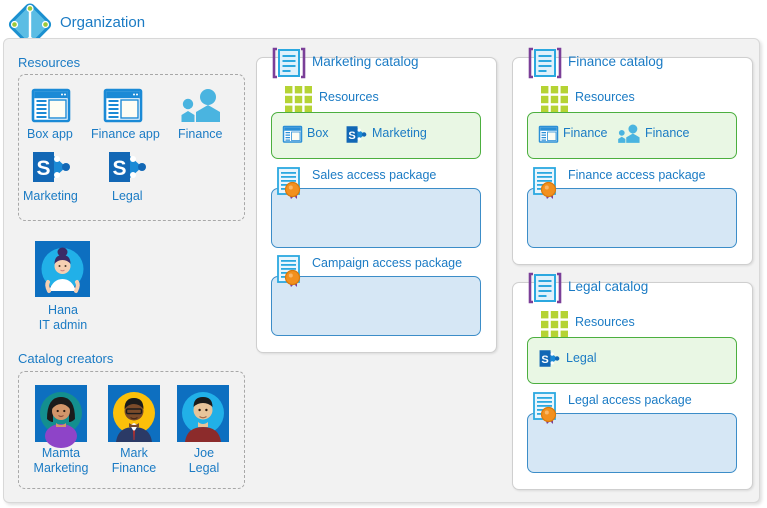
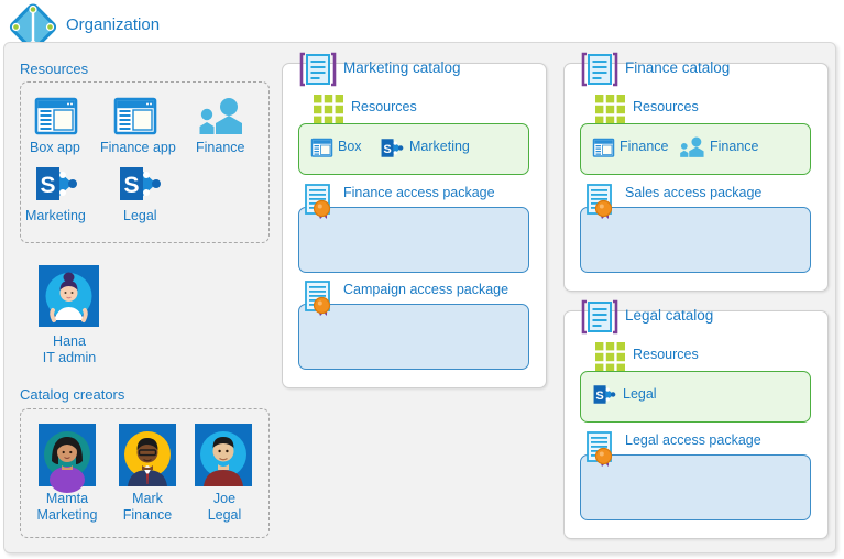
  Organization
  Resources
  Box app
  Finance app
  Finance
  S
  Marketing
  S
  Legal
  Hana
  IT admin
  Catalog creators
  Mamta
  Marketing
  Mark
  Finance
  Joe
  Legal
  Marketing catalog
  Resources
  Box
  S
  Marketing
- Sales access package
+ Finance access package
  Campaign access package
  Finance catalog
  Resources
  Finance
  Finance
- Finance access package
+ Sales access package
  Legal catalog
  Resources
  S
  Legal
  Legal access package
